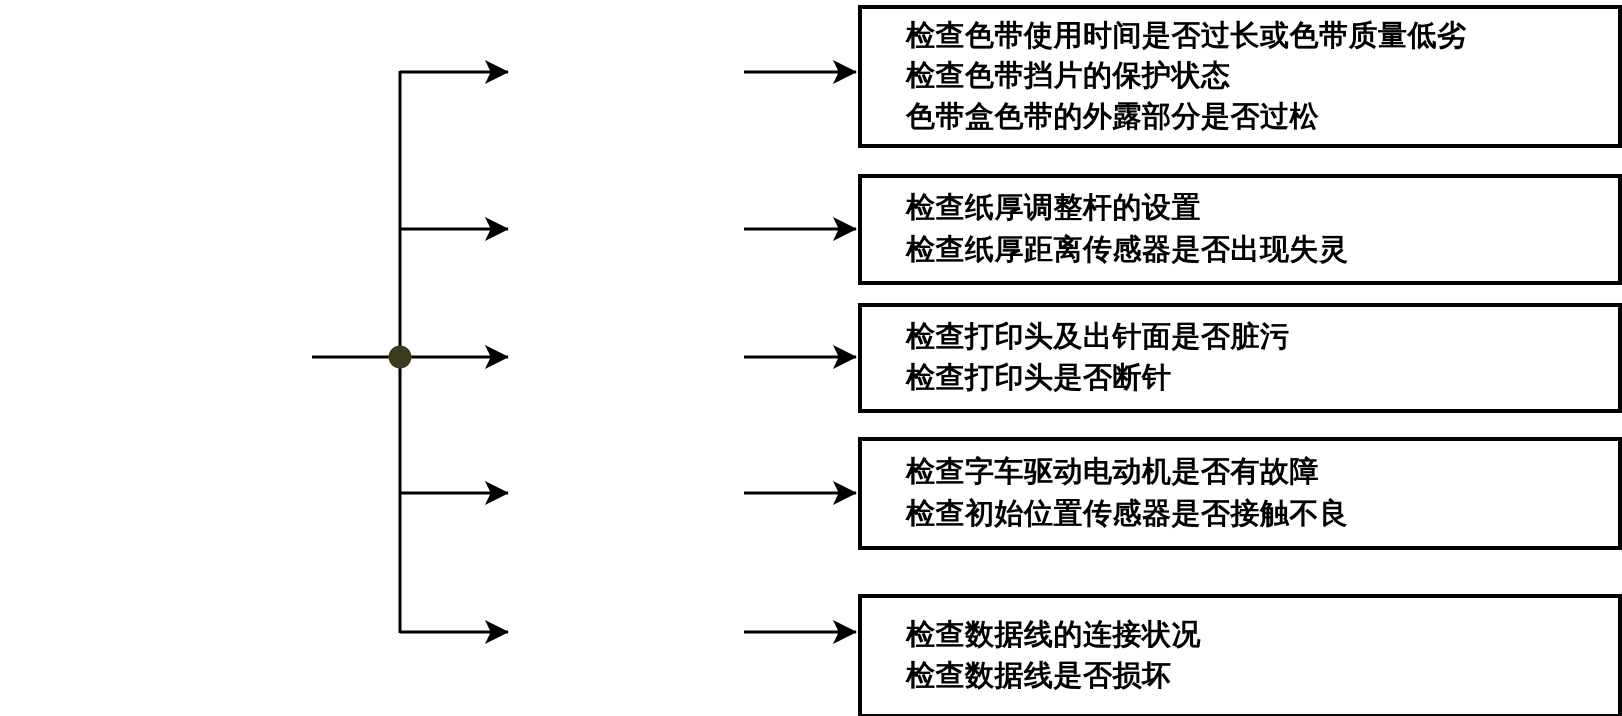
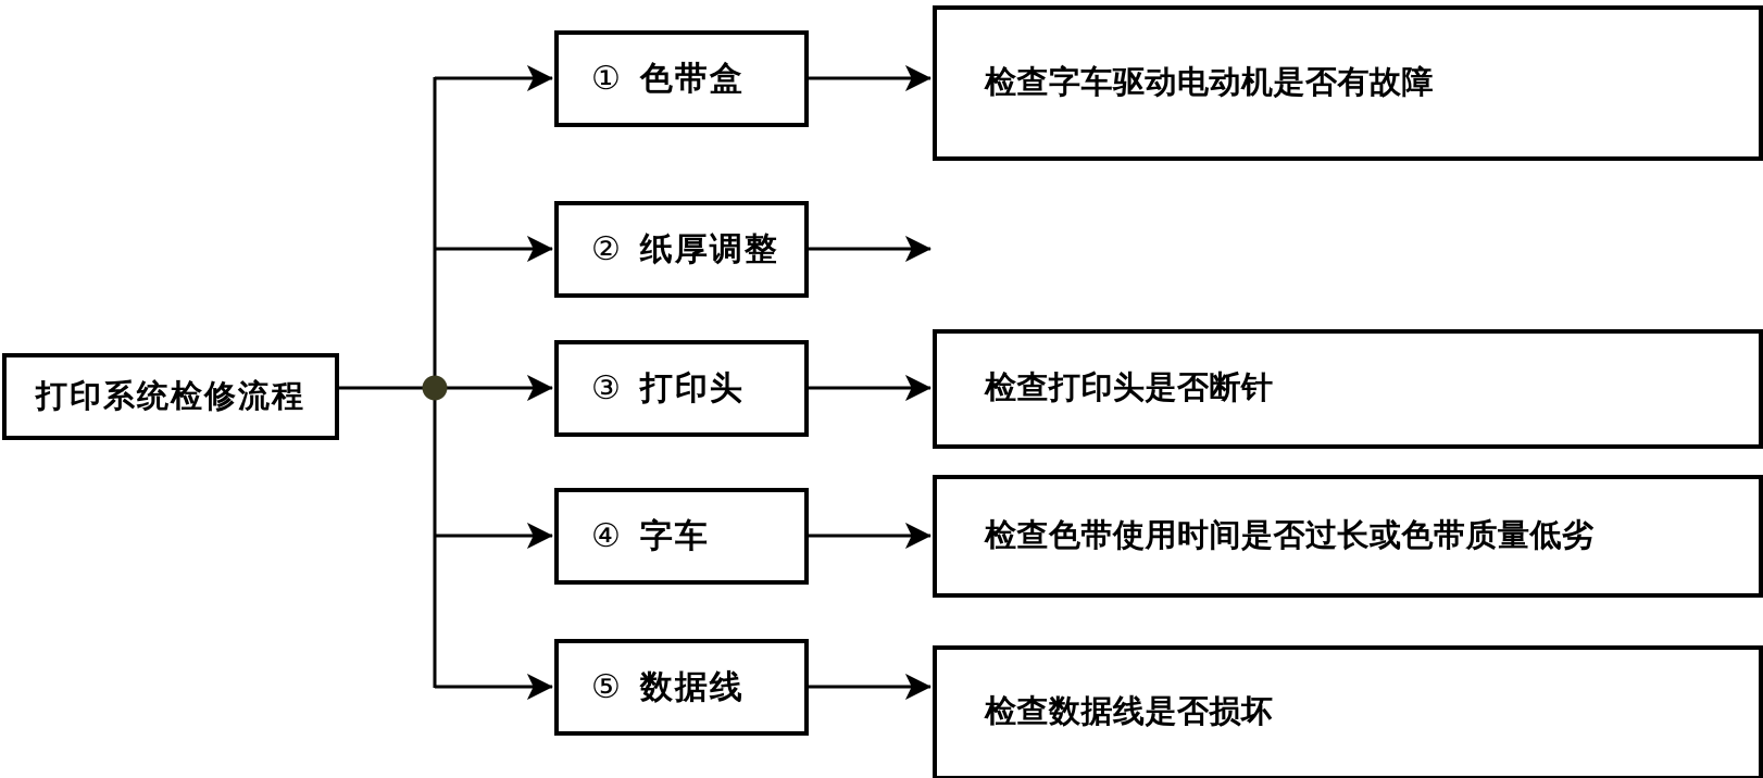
+ 打印系统检修流程
+ ①
+ 色带盒
+ ②
+ 纸厚调整
+ ③
+ 打印头
+ ④
+ 字车
+ ⑤
+ 数据线
- 检查色带使用时间是否过长或色带质量低劣
+ 检查字车驱动电动机是否有故障
- 检查色带挡片的保护状态
- 色带盒色带的外露部分是否过松
- 检查纸厚调整杆的设置
- 检查纸厚距离传感器是否出现失灵
- 检查打印头及出针面是否脏污
  检查打印头是否断针
- 检查字车驱动电动机是否有故障
+ 检查色带使用时间是否过长或色带质量低劣
- 检查初始位置传感器是否接触不良
- 检查数据线的连接状况
  检查数据线是否损坏
